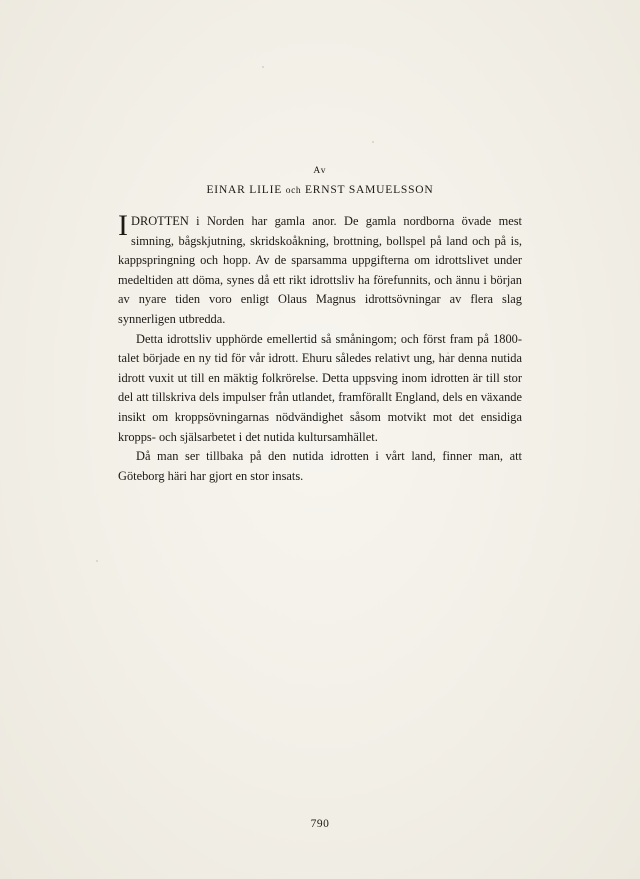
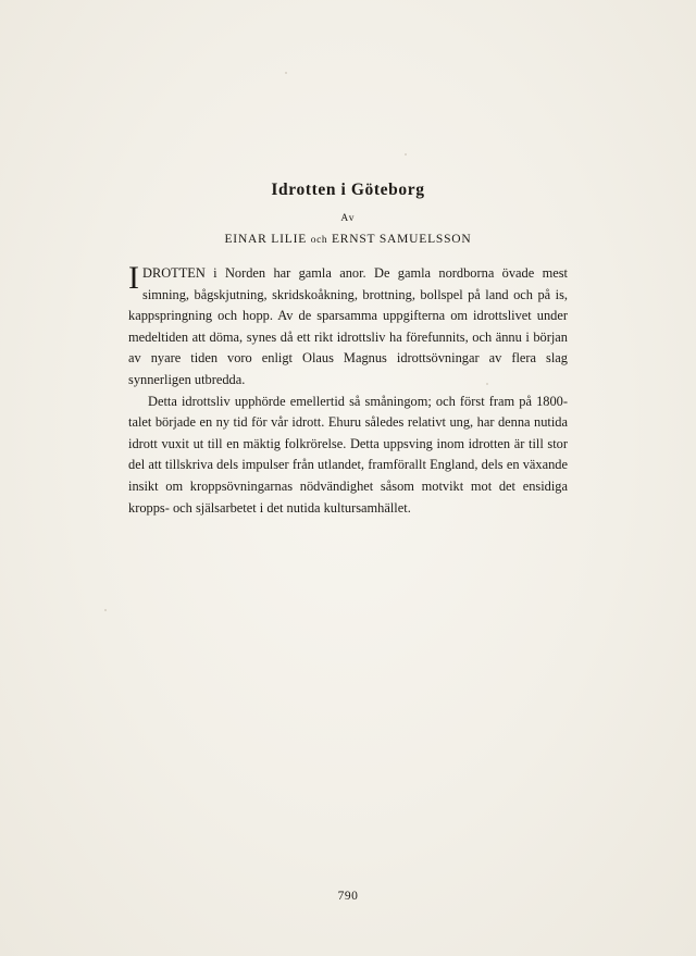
+ Idrotten i Göteborg
  Av
  EINAR LILIE och ERNST SAMUELSSON
  I
  DROTTEN i Norden har gamla anor. De gamla nordborna övade mest simning, bågskjutning, skridskoåkning, brottning, bollspel på land och på is, kappspringning och hopp. Av de sparsamma uppgifterna om idrottslivet under medeltiden att döma, synes då ett rikt idrottsliv ha förefunnits, och ännu i början av nyare tiden voro enligt Olaus Magnus idrottsövningar av flera slag synnerligen utbredda.
  Detta idrottsliv upphörde emellertid så småningom; och först fram på 1800-talet började en ny tid för vår idrott. Ehuru således relativt ung, har denna nutida idrott vuxit ut till en mäktig folkrörelse. Detta uppsving inom idrotten är till stor del att tillskriva dels impulser från utlandet, framförallt England, dels en växande insikt om kroppsövningarnas nödvändighet såsom motvikt mot det ensidiga kropps- och själsarbetet i det nutida kultursamhället.
- Då man ser tillbaka på den nutida idrotten i vårt land, finner man, att Göteborg häri har gjort en stor insats.
  790
